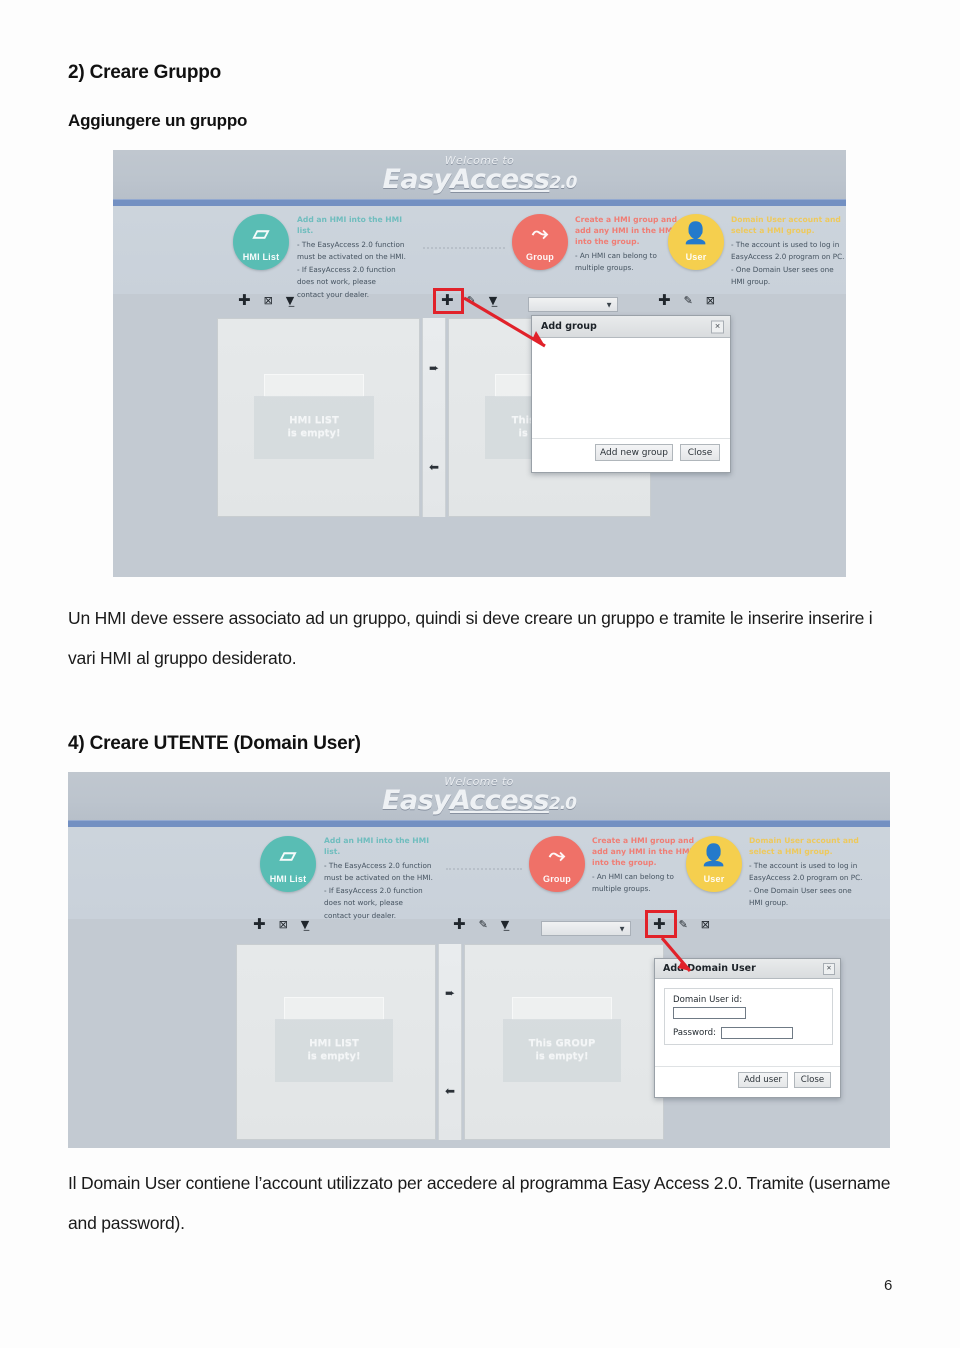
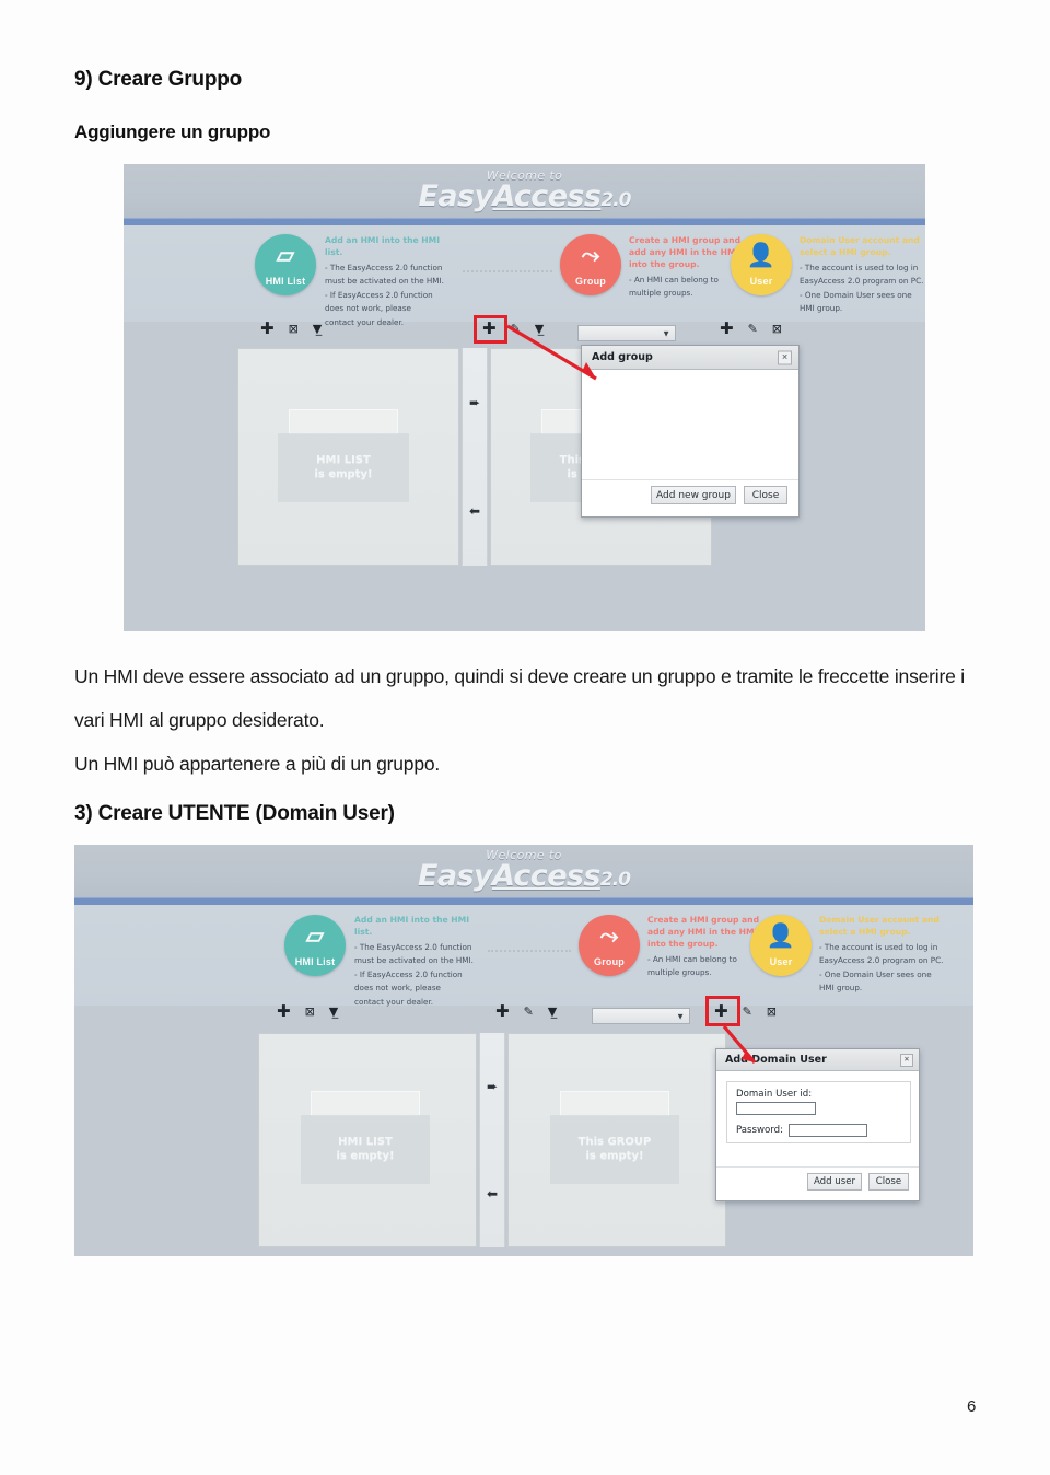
- 2) Creare Gruppo
+ 9) Creare Gruppo
  Aggiungere un gruppo
  Welcome to
  EasyAccess2.0
  ▱
  HMI List
  Add an HMI into the HMI list.
  - The EasyAccess 2.0 function
  must be activated on the HMI.
  - If EasyAccess 2.0 function
  does not work, please
  contact your dealer.
  ⤳
  Group
  Create a HMI group and add any HMI in the HM into the group.
  - An HMI can belong to
  multiple groups.
  👤
  User
  Domain User account and select a HMI group.
  - The account is used to log in
  EasyAccess 2.0 program on PC.
  - One Domain User sees one
  HMI group.
  ✚
  ⊠
  ▼̲
  ✚
  ▼̲
  ▼
  ✚
  ✎
  ⊠
  HMI LIST
  is empty!
  ➨
  ⬅
  Add group
  ✕
  Add new group
  Close
- Un HMI deve essere associato ad un gruppo, quindi si deve creare un gruppo e tramite le inserire inserire i vari HMI al gruppo desiderato.
+ Un HMI deve essere associato ad un gruppo, quindi si deve creare un gruppo e tramite le freccette inserire i vari HMI al gruppo desiderato.
+ Un HMI può appartenere a più di un gruppo.
- 4) Creare UTENTE (Domain User)
+ 3) Creare UTENTE (Domain User)
  Welcome to
  EasyAccess2.0
  ▱
  HMI List
  Add an HMI into the HMI list.
  - The EasyAccess 2.0 function
  must be activated on the HMI.
  - If EasyAccess 2.0 function
  does not work, please
  contact your dealer.
  ⤳
  Group
  Create a HMI group and add any HMI in the HM into the group.
  - An HMI can belong to
  multiple groups.
  👤
  User
  Domain User account and select a HMI group.
  - The account is used to log in
  EasyAccess 2.0 program on PC.
  - One Domain User sees one
  HMI group.
  ✚
  ⊠
  ▼̲
  ✚
  ✎
  ▼̲
  ▼
  ✚
  ✎
  ⊠
  HMI LIST
  is empty!
  ➨
  ⬅
  This GROUP
  is empty!
  Ad Domain User
  ✕
  Domain User id:
  Password:
  Add user
  Close
- Il Domain User contiene l’account utilizzato per accedere al programma Easy Access 2.0. Tramite (username and password).
  6
